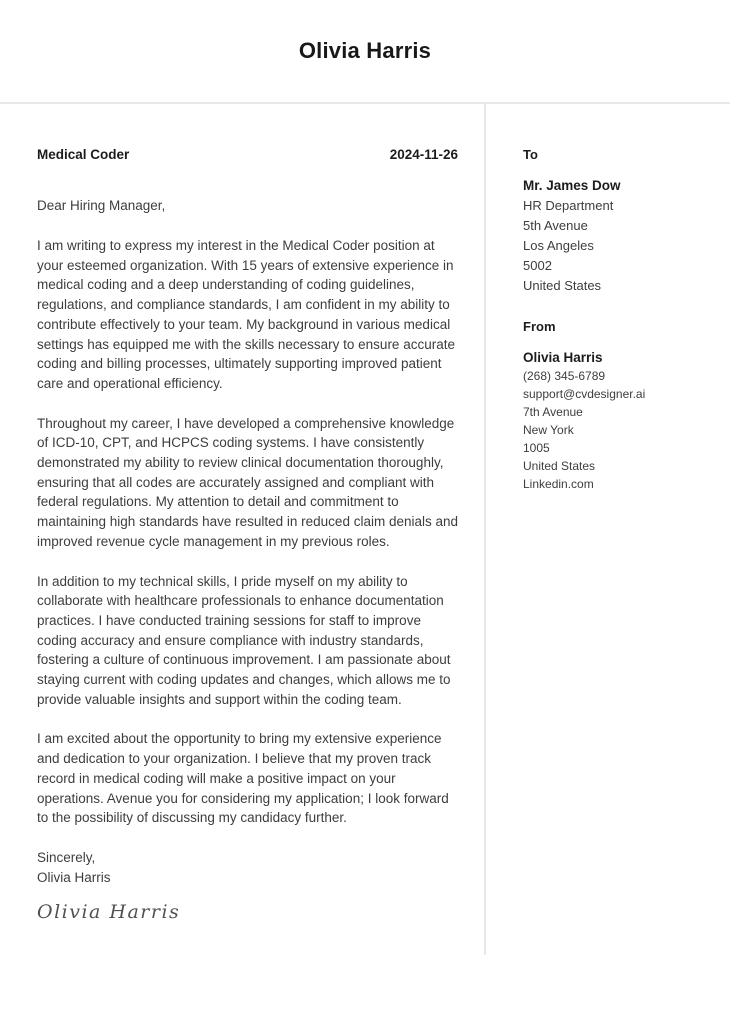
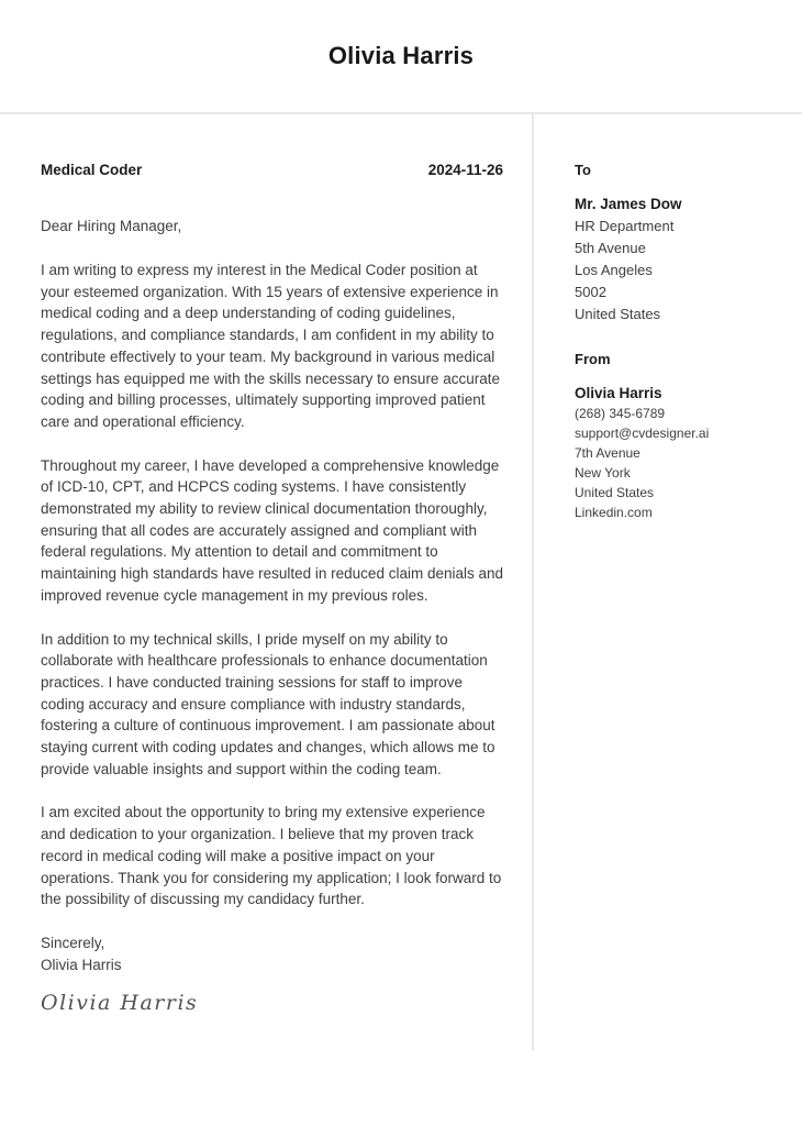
  Olivia Harris
  Medical Coder
  2024-11-26
  Dear Hiring Manager,
  I am writing to express my interest in the Medical Coder position at your esteemed organization. With 15 years of extensive experience in medical coding and a deep understanding of coding guidelines, regulations, and compliance standards, I am confident in my ability to contribute effectively to your team. My background in various medical settings has equipped me with the skills necessary to ensure accurate coding and billing processes, ultimately supporting improved patient care and operational efficiency.
  Throughout my career, I have developed a comprehensive knowledge of ICD-10, CPT, and HCPCS coding systems. I have consistently demonstrated my ability to review clinical documentation thoroughly, ensuring that all codes are accurately assigned and compliant with federal regulations. My attention to detail and commitment to maintaining high standards have resulted in reduced claim denials and improved revenue cycle management in my previous roles.
  In addition to my technical skills, I pride myself on my ability to collaborate with healthcare professionals to enhance documentation practices. I have conducted training sessions for staff to improve coding accuracy and ensure compliance with industry standards, fostering a culture of continuous improvement. I am passionate about staying current with coding updates and changes, which allows me to provide valuable insights and support within the coding team.
- I am excited about the opportunity to bring my extensive experience and dedication to your organization. I believe that my proven track record in medical coding will make a positive impact on your operations. Avenue you for considering my application; I look forward to the possibility of discussing my candidacy further.
+ I am excited about the opportunity to bring my extensive experience and dedication to your organization. I believe that my proven track record in medical coding will make a positive impact on your operations. Thank you for considering my application; I look forward to the possibility of discussing my candidacy further.
  Sincerely,
  Olivia Harris
  Olivia Harris
  To
  Mr. James Dow
  HR Department
  5th Avenue
  Los Angeles
  5002
  United States
  From
  Olivia Harris
  (268) 345-6789
  support@cvdesigner.ai
  7th Avenue
  New York
- 1005
  United States
  Linkedin.com
